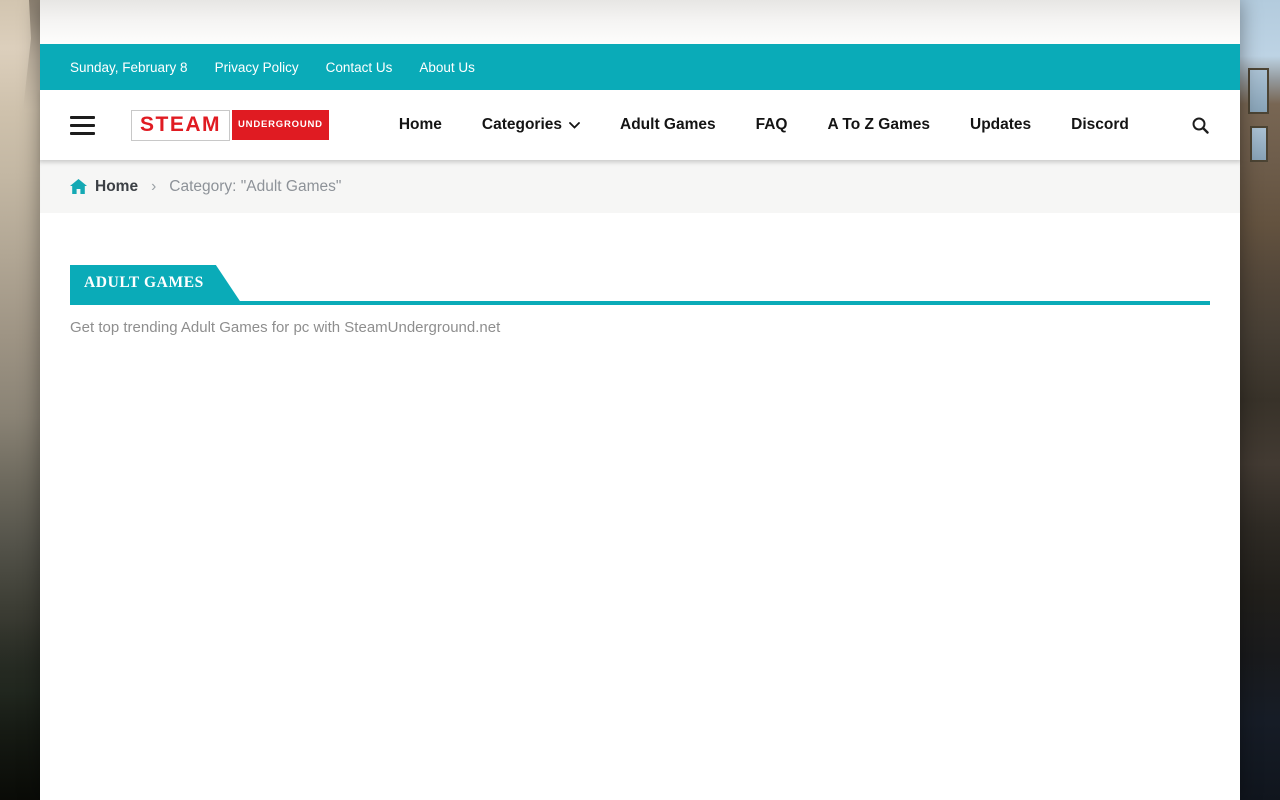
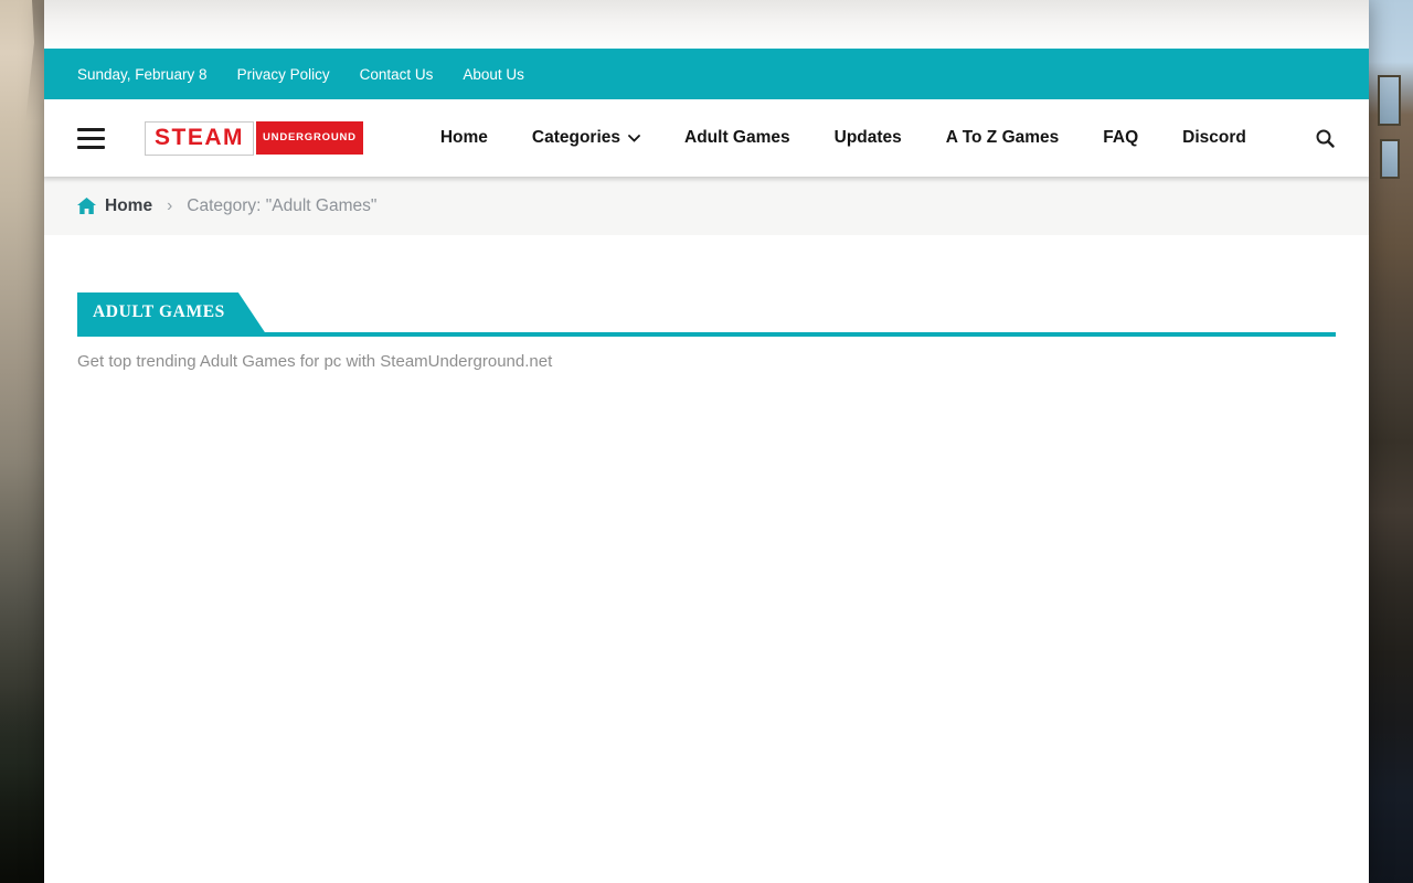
  Sunday, February 8
  Privacy Policy
  Contact Us
  About Us
  STEAM
  UNDERGROUND
  Home
  Categories
  Adult Games
- FAQ
+ Updates
  A To Z Games
- Updates
+ FAQ
  Discord
  Home
  ›
  Category: "Adult Games"
  ADULT GAMES
  Get top trending Adult Games for pc with SteamUnderground.net
